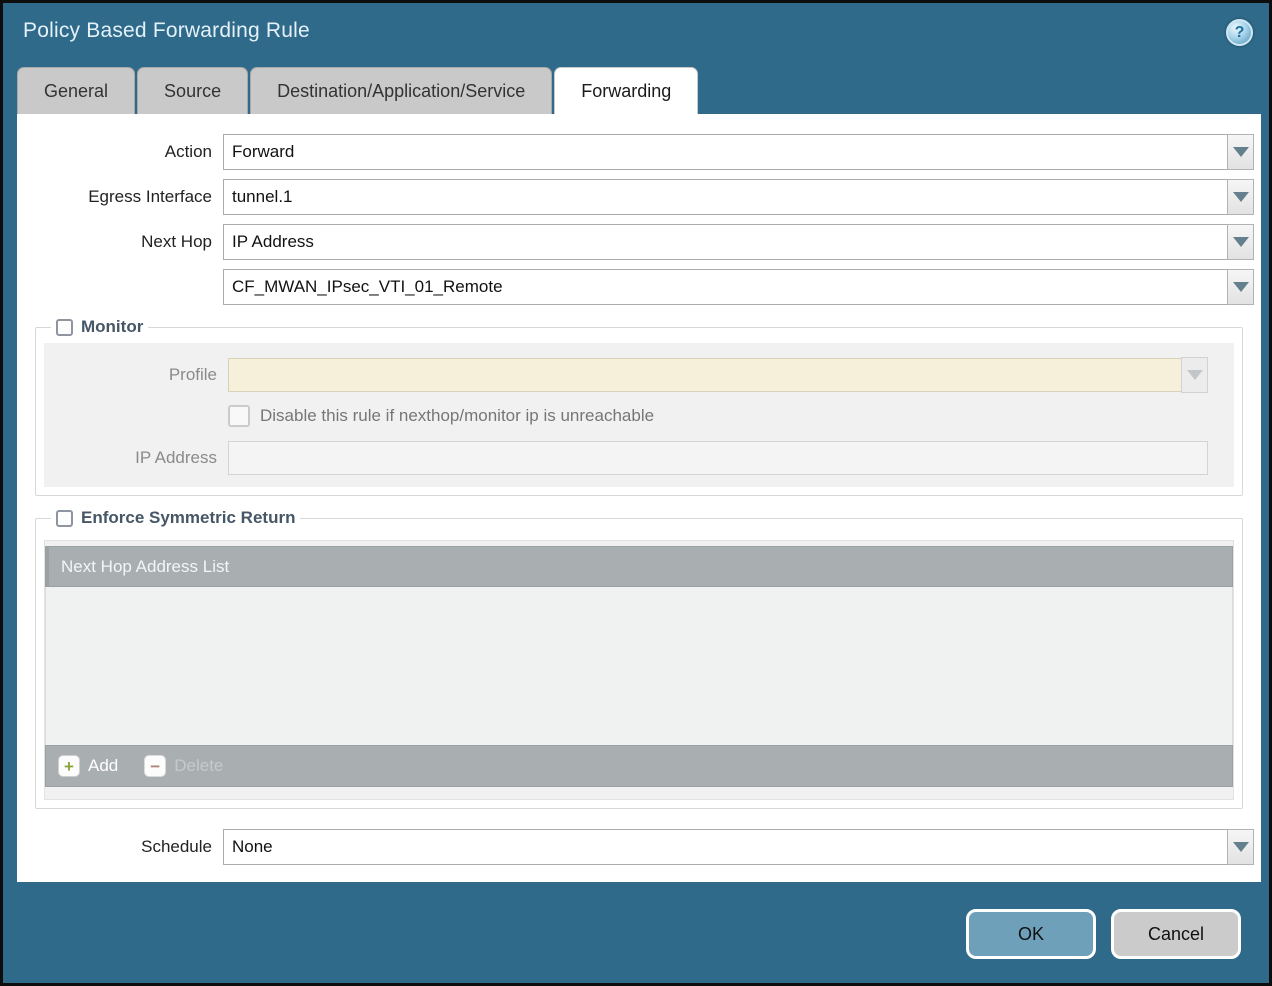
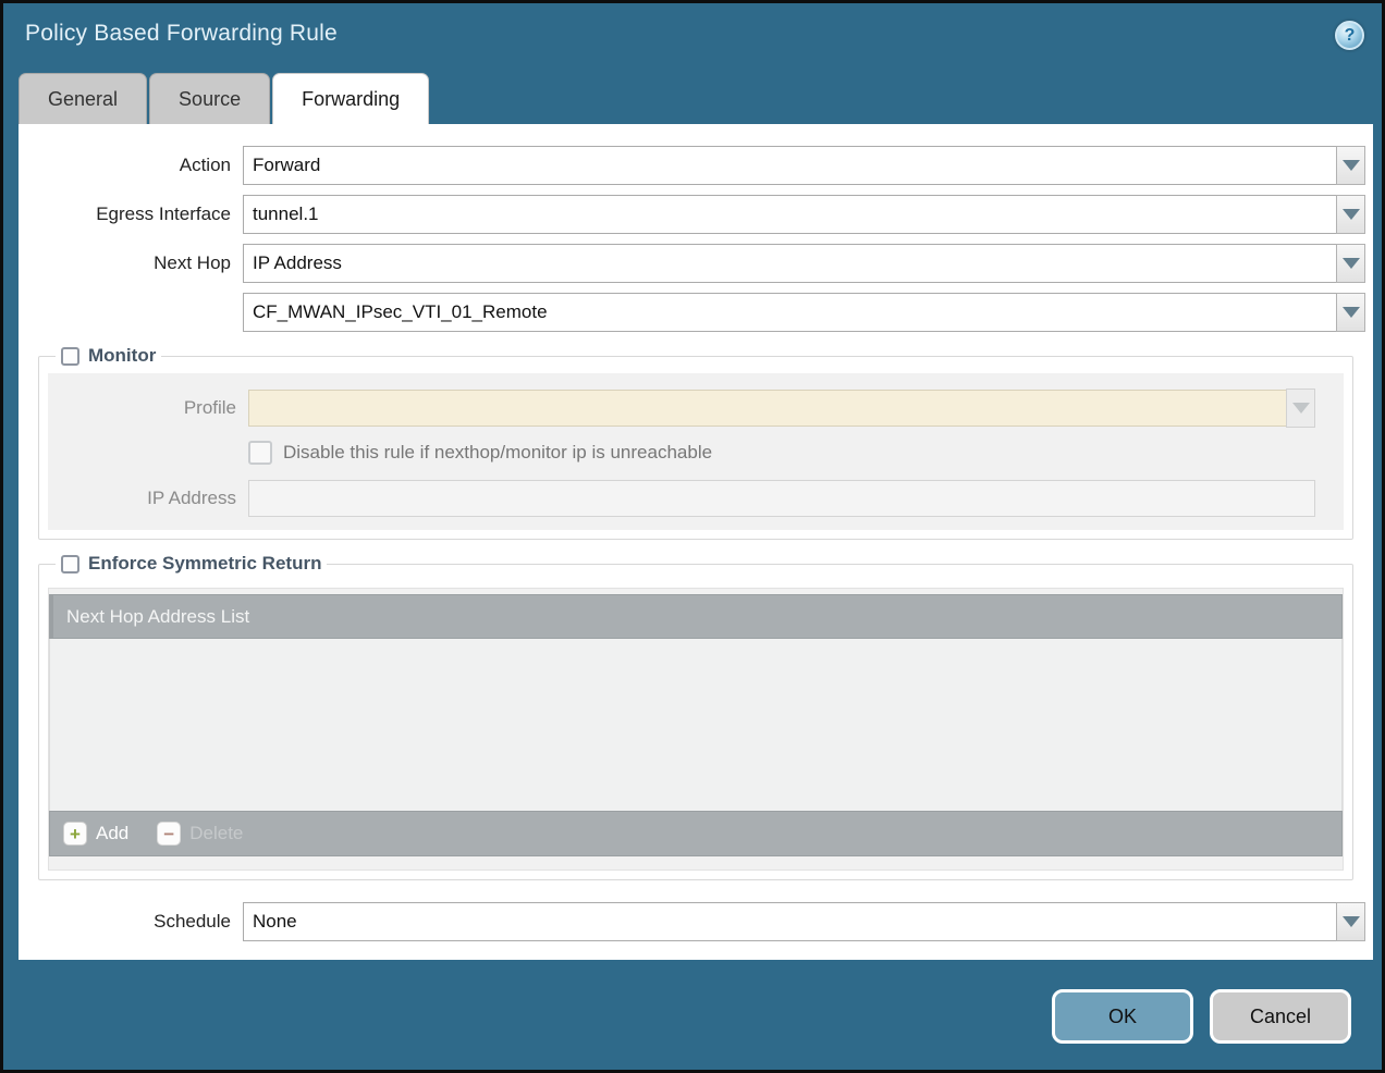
  Policy Based Forwarding Rule
  ?
  General
  Source
- Destination/Application/Service
  Forwarding
  Action
  Forward
  Egress Interface
  tunnel.1
  Next Hop
  IP Address
  CF_MWAN_IPsec_VTI_01_Remote
  Monitor
  Profile
  Disable this rule if nexthop/monitor ip is unreachable
  IP Address
  Enforce Symmetric Return
  Next Hop Address List
  +
  Add
  −
  Delete
  Schedule
  None
  OK
  Cancel
